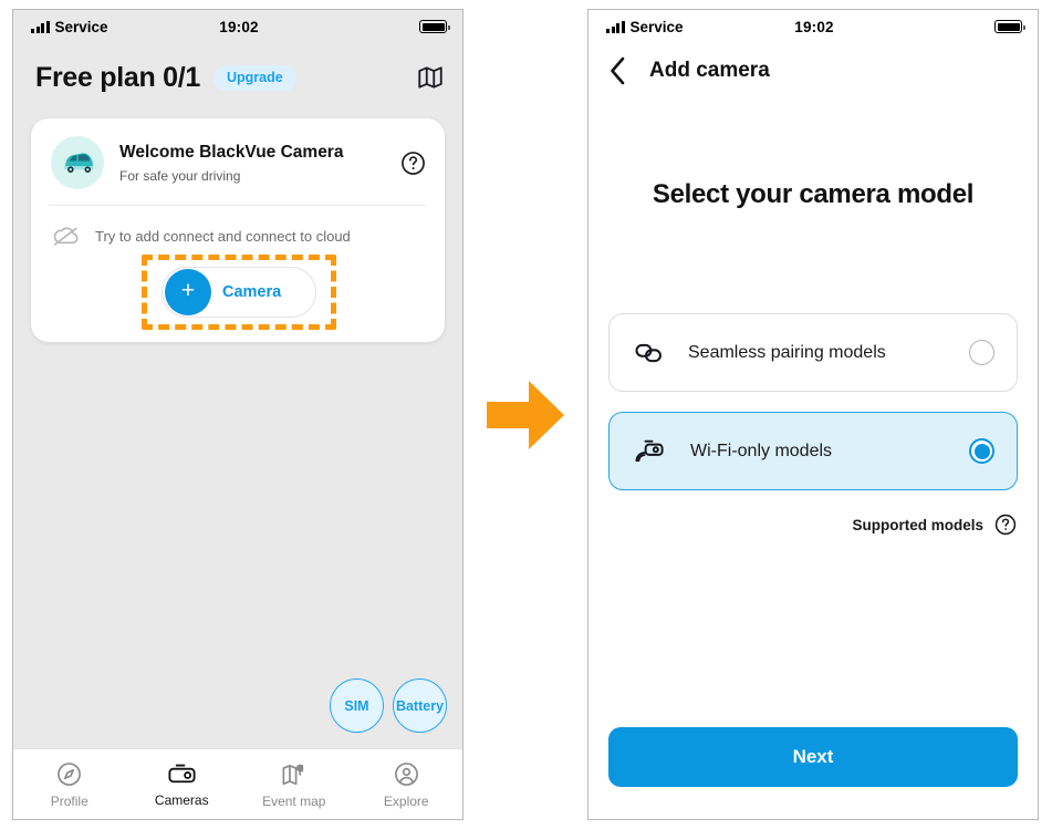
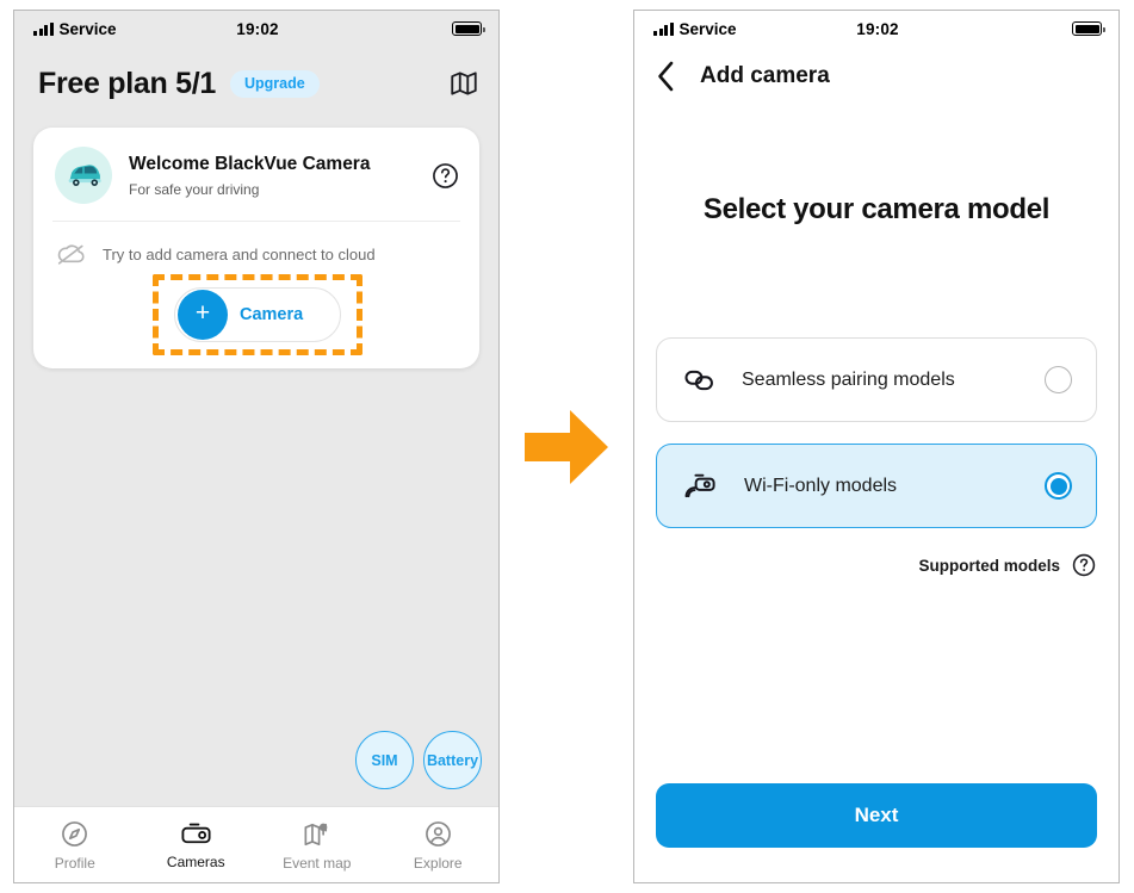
  Service
  19:02
- Free plan 0/1
+ Free plan 5/1
  Upgrade
  Welcome BlackVue Camera
  For safe your driving
- Try to add connect and connect to cloud
+ Try to add camera and connect to cloud
  +
  Camera
  SIM
  Battery
  Profile
  Cameras
  Event map
  Explore
  Service
  19:02
  Add camera
  Select your camera model
  Seamless pairing models
  Wi-Fi-only models
  Supported models
  Next
